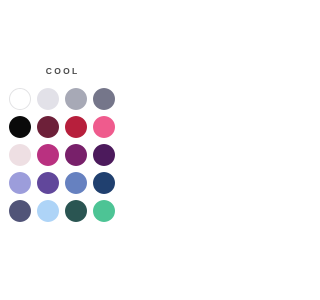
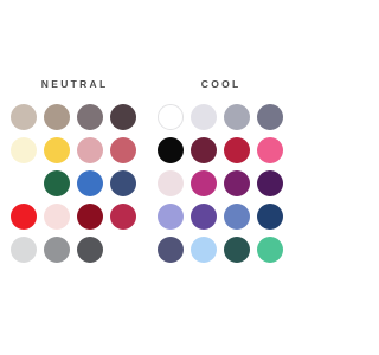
+ NEUTRAL
  COOL
